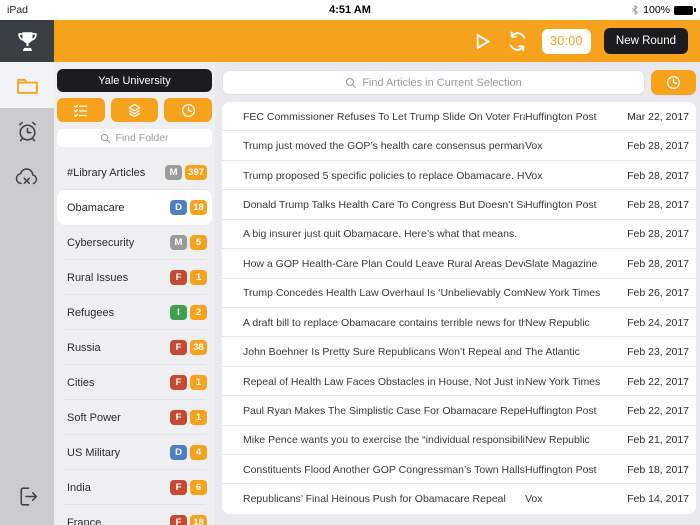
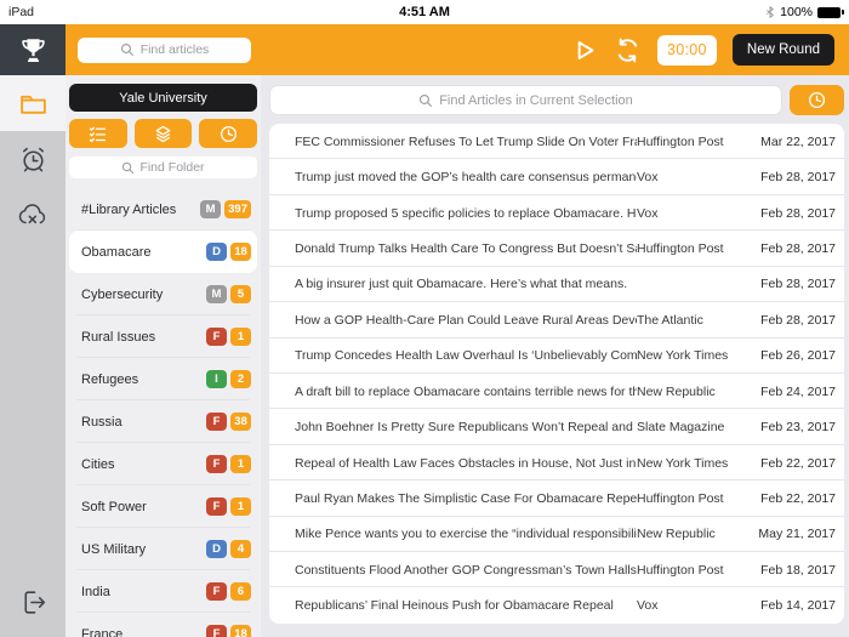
  iPad
  4:51 AM
  100%
+ Find articles
  30:00
  New Round
  Yale University
  Find Folder
  #Library Articles
  M
  397
  Obamacare
  D
  18
  Cybersecurity
  M
  5
  Rural Issues
  F
  1
  Refugees
  I
  2
  Russia
  F
  38
  Cities
  F
  1
  Soft Power
  F
  1
  US Military
  D
  4
  India
  F
  6
  France
  F
  18
  Find Articles in Current Selection
  FEC Commissioner Refuses To Let Trump Slide On Voter Fr
  Huffington Post
  Mar 22, 2017
  Trump just moved the GOP’s health care consensus perman
  Vox
  Feb 28, 2017
  Trump proposed 5 specific policies to replace Obamacare. H
  Vox
  Feb 28, 2017
  Donald Trump Talks Health Care To Congress But Doesn’t S
  Huffington Post
  Feb 28, 2017
  A big insurer just quit Obamacare. Here’s what that means.
  Feb 28, 2017
  How a GOP Health-Care Plan Could Leave Rural Areas Dev
- Slate Magazine
+ The Atlantic
  Feb 28, 2017
  Trump Concedes Health Law Overhaul Is ‘Unbelievably Com
  New York Times
  Feb 26, 2017
  A draft bill to replace Obamacare contains terrible news for th
  New Republic
  Feb 24, 2017
  John Boehner Is Pretty Sure Republicans Won’t Repeal and
- The Atlantic
+ Slate Magazine
  Feb 23, 2017
  Repeal of Health Law Faces Obstacles in House, Not Just in
  New York Times
  Feb 22, 2017
  Paul Ryan Makes The Simplistic Case For Obamacare Repe
  Huffington Post
  Feb 22, 2017
  Mike Pence wants you to exercise the “individual responsibili
  New Republic
- Feb 21, 2017
+ May 21, 2017
  Constituents Flood Another GOP Congressman’s Town Halls
  Huffington Post
  Feb 18, 2017
  Republicans’ Final Heinous Push for Obamacare Repeal
  Vox
  Feb 14, 2017
